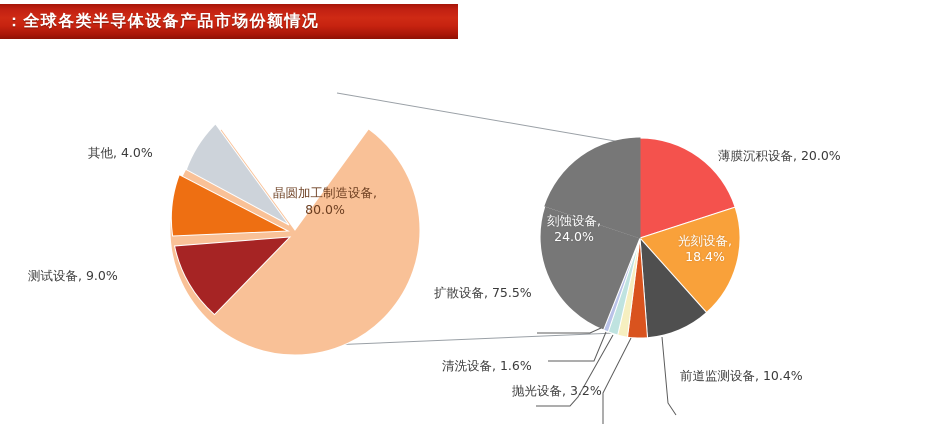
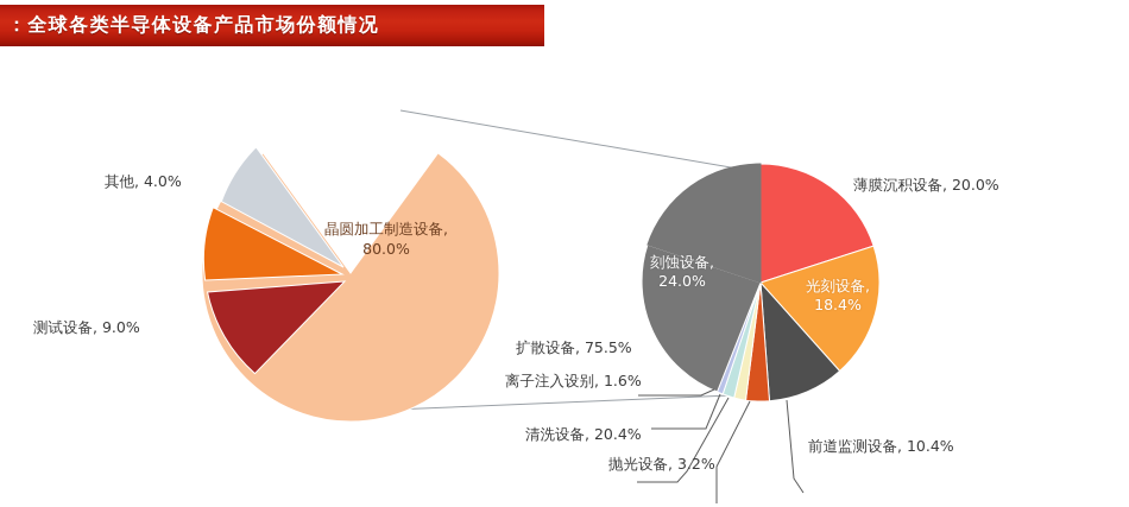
  ：全球各类半导体设备产品市场份额情况
  其他, 4.0%
  测试设备, 9.0%
  晶圆加工制造设备,
  80.0%
  薄膜沉积设备, 20.0%
  光刻设备,
  18.4%
  刻蚀设备,
  24.0%
  扩散设备, 75.5%
+ 离子注入设别, 1.6%
- 清洗设备, 1.6%
+ 清洗设备, 20.4%
  抛光设备, 3.2%
  前道监测设备, 10.4%
